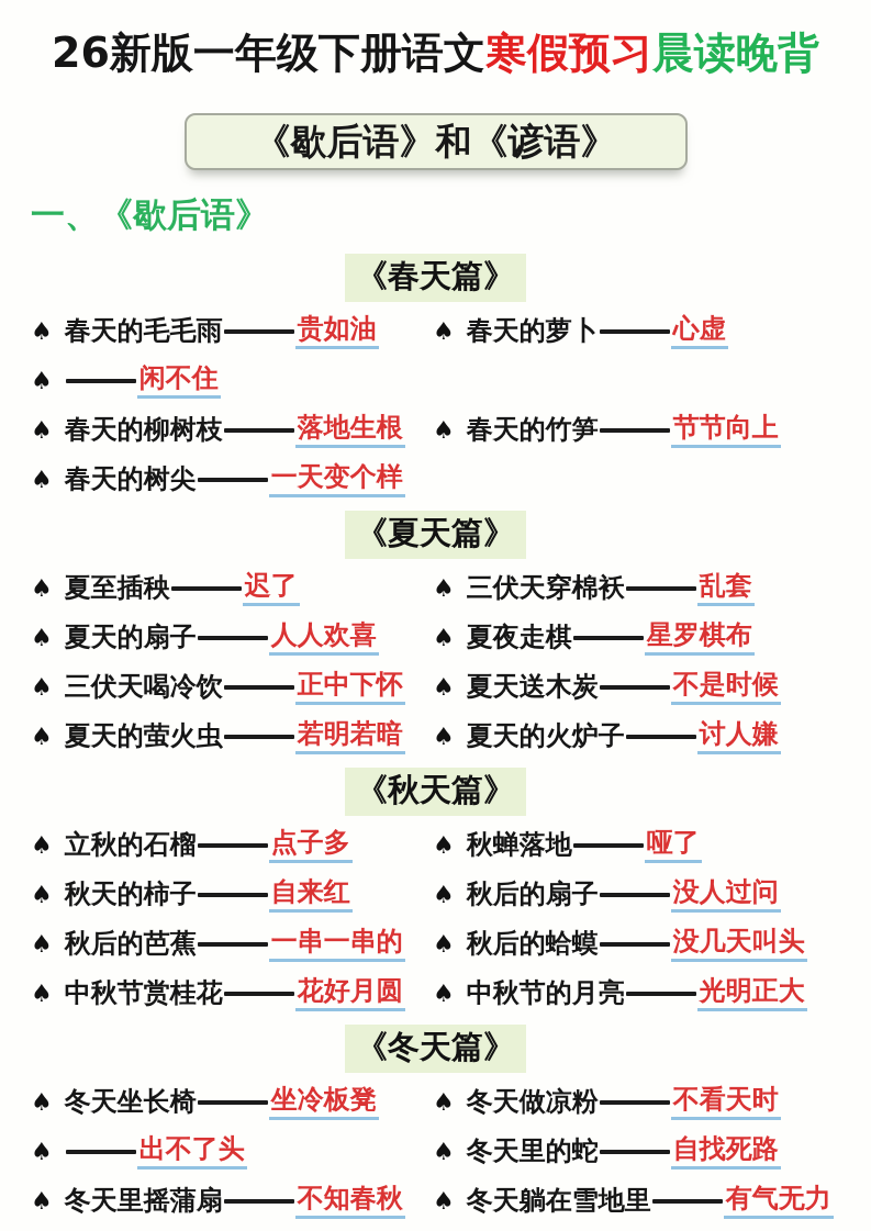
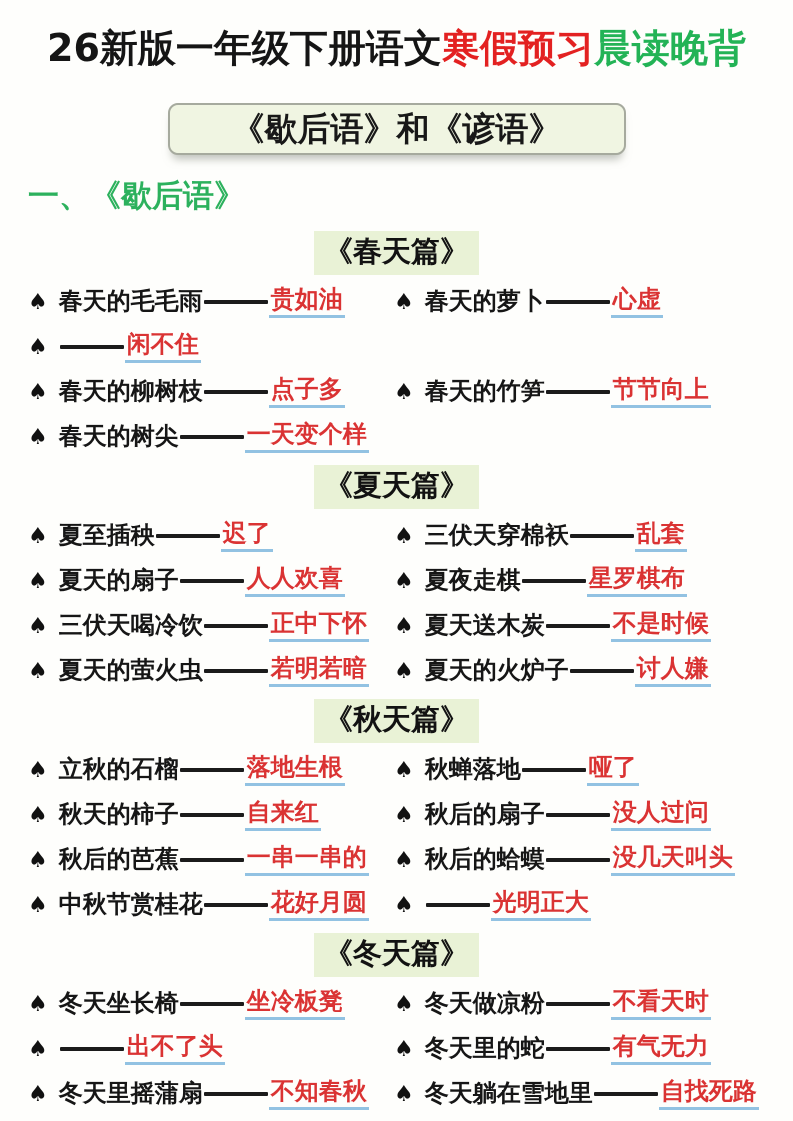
  26新版一年级下册语文寒假预习晨读晚背
  《歇后语》和《谚语》
  一、《歇后语》
  《春天篇》
  ♠
  春天的毛毛雨
  贵如油
  ♠
  春天的萝卜
  心虚
  ♠
  闲不住
  ♠
  春天的柳树枝
- 落地生根
+ 点子多
  ♠
  春天的竹笋
  节节向上
  ♠
  春天的树尖
  一天变个样
  《夏天篇》
  ♠
  夏至插秧
  迟了
  ♠
  三伏天穿棉袄
  乱套
  ♠
  夏天的扇子
  人人欢喜
  ♠
  夏夜走棋
  星罗棋布
  ♠
  三伏天喝冷饮
  正中下怀
  ♠
  夏天送木炭
  不是时候
  ♠
  夏天的萤火虫
  若明若暗
  ♠
  夏天的火炉子
  讨人嫌
  《秋天篇》
  ♠
  立秋的石榴
- 点子多
+ 落地生根
  ♠
  秋蝉落地
  哑了
  ♠
  秋天的柿子
  自来红
  ♠
  秋后的扇子
  没人过问
  ♠
  秋后的芭蕉
  一串一串的
  ♠
  秋后的蛤蟆
  没几天叫头
  ♠
  中秋节赏桂花
  花好月圆
  ♠
- 中秋节的月亮
  光明正大
  《冬天篇》
  ♠
  冬天坐长椅
  坐冷板凳
  ♠
  冬天做凉粉
  不看天时
  ♠
  出不了头
  ♠
  冬天里的蛇
- 自找死路
+ 有气无力
  ♠
  冬天里摇蒲扇
  不知春秋
  ♠
  冬天躺在雪地里
- 有气无力
+ 自找死路
